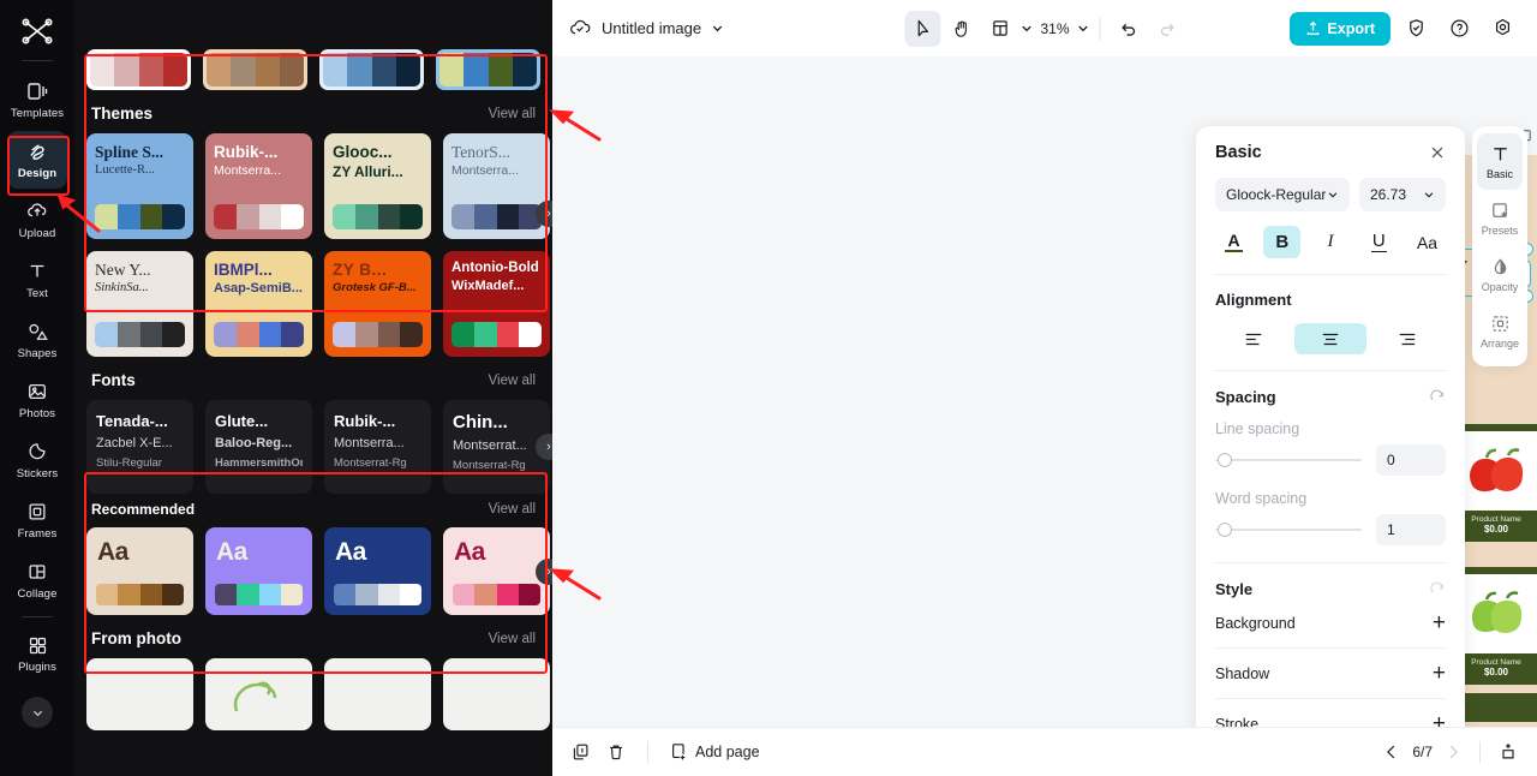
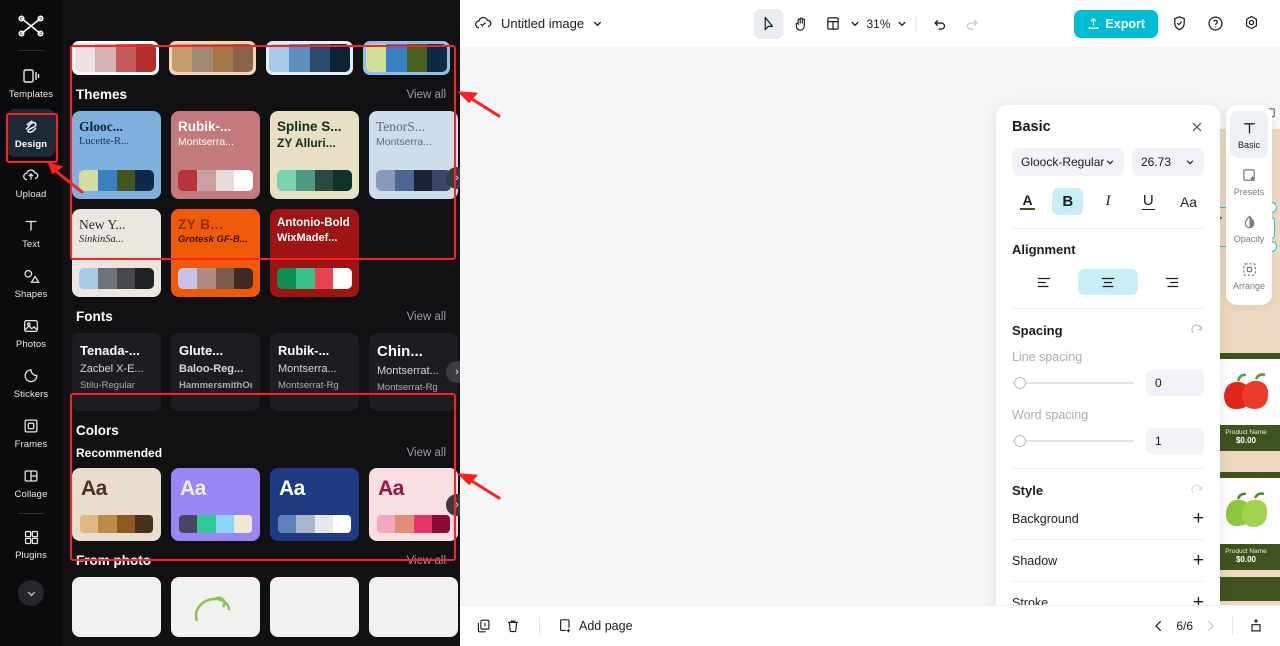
  Templates
  Design
  Upload
  Text
  Shapes
  Photos
  Stickers
  Frames
  Collage
  Plugins
  Themes
  View all
- Spline S...
+ Glooc...
  Lucette-R...
  Rubik-...
  Montserra...
- Glooc...
+ Spline S...
  ZY Alluri...
  TenorS...
  Montserra...
  New Y...
  SinkinSa...
- IBMPl...
- Asap-SemiB...
  ZY B...
  Grotesk GF-B...
  Antonio-Bold
  WixMadef...
  ›
  Fonts
  View all
  Tenada-...
  Zacbel X-E...
  Stilu-Regular
  Glute...
  Baloo-Reg...
  HammersmithO
  Rubik-...
  Montserra...
  Montserrat-Rg
  Chin...
  Montserrat...
  Montserrat-Rg
  ›
+ Colors
  Recommended
  View all
  Aa
  Aa
  Aa
  Aa
  ›
  From photo
  View all
  Untitled image
  31%
  Export
  $0.00
  $0.00
  Basic
  Gloock-Regular
  26.73
  A
  B
  I
  U
  Aa
  Alignment
  Spacing
  Line spacing
  0
  Word spacing
  1
  Style
  Background
  +
  Shadow
  +
  Stroke
  +
  Basic
  Presets
  Opacity
  Arrange
  Add page
- 6/7
+ 6/6
